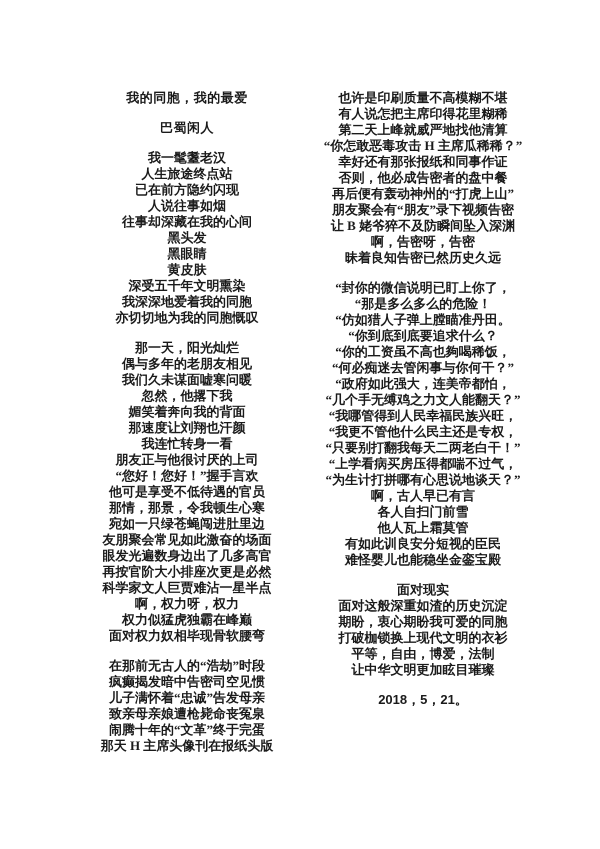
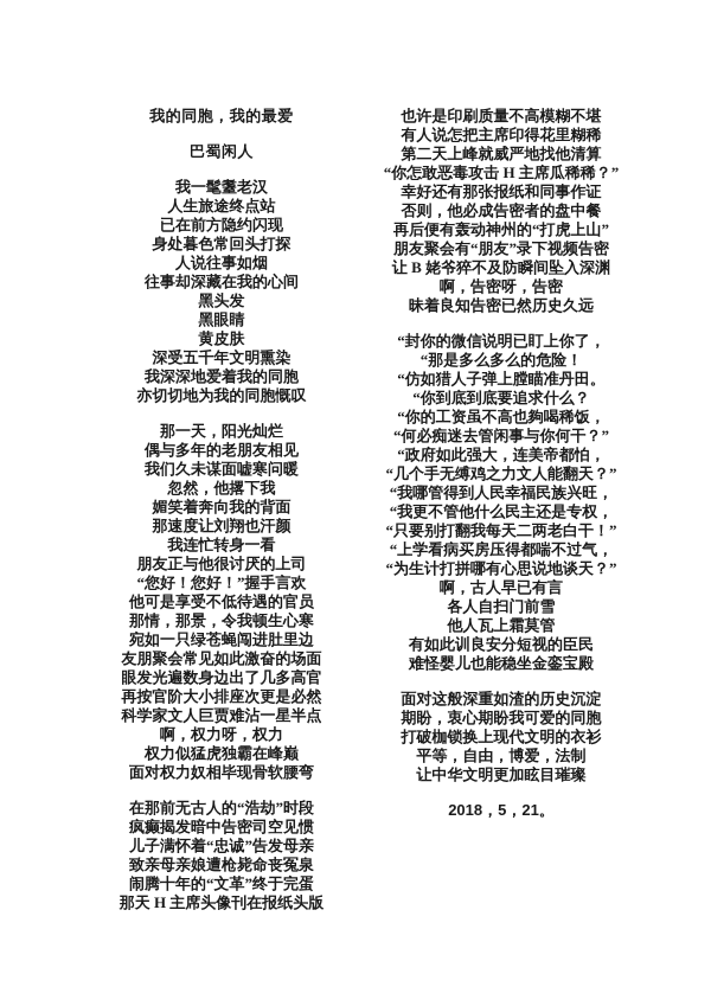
  我的同胞，我的最爱
  巴蜀闲人
  我一髦耋老汉
  人生旅途终点站
  已在前方隐约闪现
+ 身处暮色常回头打探
  人说往事如烟
  往事却深藏在我的心间
  黑头发
  黑眼睛
  黄皮肤
  深受五千年文明熏染
  我深深地爱着我的同胞
  亦切切地为我的同胞慨叹
  那一天，阳光灿烂
  偶与多年的老朋友相见
  我们久未谋面嘘寒问暖
  忽然，他撂下我
  媚笑着奔向我的背面
  那速度让刘翔也汗颜
  我连忙转身一看
  朋友正与他很讨厌的上司
  “您好！您好！”握手言欢
  他可是享受不低待遇的官员
  那情，那景，令我顿生心寒
  宛如一只绿苍蝇闯进肚里边
  友朋聚会常见如此激奋的场面
  眼发光遍数身边出了几多高官
  再按官阶大小排座次更是必然
  科学家文人巨贾难沾一星半点
  啊，权力呀，权力
  权力似猛虎独霸在峰巅
  面对权力奴相毕现骨软腰弯
  在那前无古人的“浩劫”时段
  疯癫揭发暗中告密司空见惯
  儿子满怀着“忠诚”告发母亲
  致亲母亲娘遭枪毙命丧冤泉
  闹腾十年的“文革”终于完蛋
  那天 H 主席头像刊在报纸头版
  也许是印刷质量不高模糊不堪
  有人说怎把主席印得花里糊稀
  第二天上峰就威严地找他清算
  “你怎敢恶毒攻击 H 主席瓜稀稀？”
  幸好还有那张报纸和同事作证
  否则，他必成告密者的盘中餐
  再后便有轰动神州的“打虎上山”
  朋友聚会有“朋友”录下视频告密
  让 B 姥爷猝不及防瞬间坠入深渊
  啊，告密呀，告密
  昧着良知告密已然历史久远
  “封你的微信说明已盯上你了，
  “那是多么多么的危险！
  “仿如猎人子弹上膛瞄准丹田。
  “你到底到底要追求什么？
  “你的工资虽不高也夠喝稀饭，
  “何必痴迷去管闲事与你何干？”
  “政府如此强大，连美帝都怕，
  “几个手无缚鸡之力文人能翻天？”
  “我哪管得到人民幸福民族兴旺，
  “我更不管他什么民主还是专权，
  “只要别打翻我每天二两老白干！”
  “上学看病买房压得都喘不过气，
  “为生计打拼哪有心思说地谈天？”
  啊，古人早已有言
  各人自扫门前雪
  他人瓦上霜莫管
  有如此训良安分短视的臣民
  难怪婴儿也能稳坐金銮宝殿
- 面对现实
  面对这般深重如渣的历史沉淀
  期盼，衷心期盼我可爱的同胞
  打破枷锁换上现代文明的衣衫
  平等，自由，博爱，法制
  让中华文明更加眩目璀璨
  2018，5，21。
